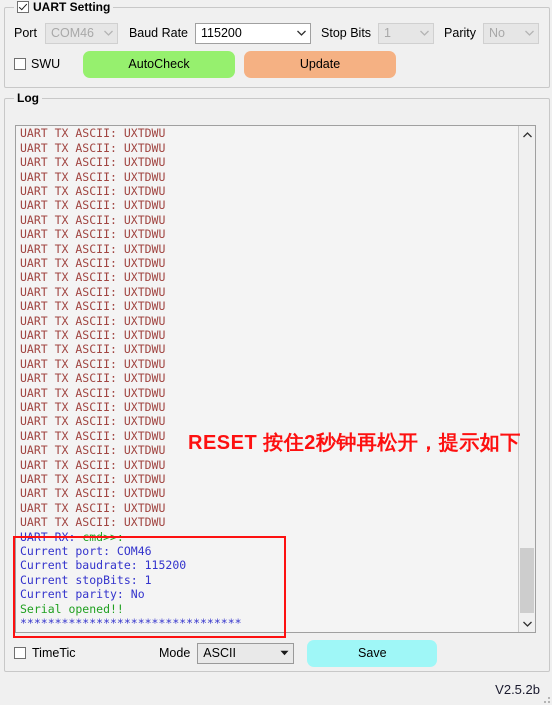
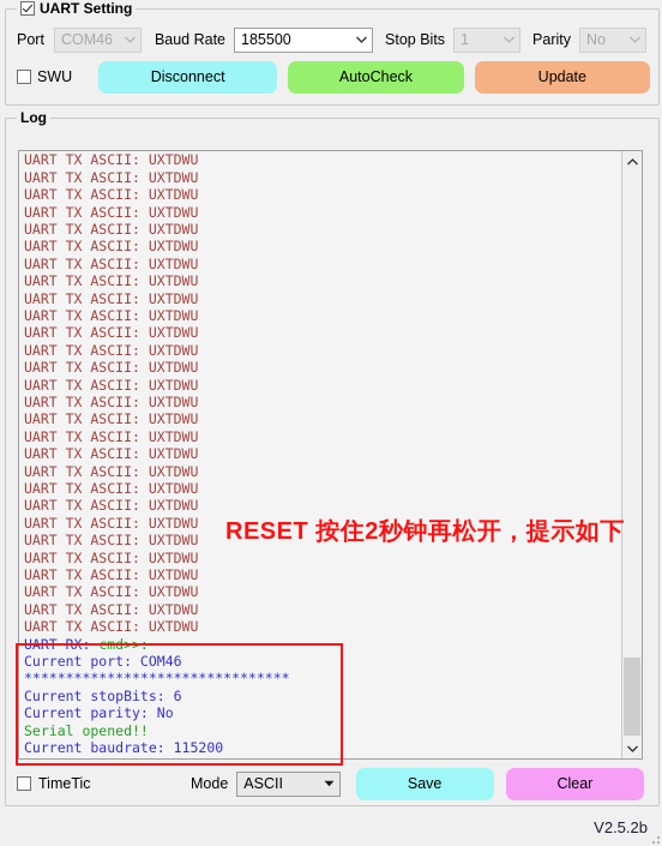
  UART Setting
  Port
  COM46
  Baud Rate
- 115200
+ 185500
  Stop Bits
  1
  Parity
  No
  SWU
+ Disconnect
  AutoCheck
  Update
  Log
  UART TX ASCII: UXTDWU
  UART TX ASCII: UXTDWU
  UART TX ASCII: UXTDWU
  UART TX ASCII: UXTDWU
  UART TX ASCII: UXTDWU
  UART TX ASCII: UXTDWU
  UART TX ASCII: UXTDWU
  UART TX ASCII: UXTDWU
  UART TX ASCII: UXTDWU
  UART TX ASCII: UXTDWU
  UART TX ASCII: UXTDWU
  UART TX ASCII: UXTDWU
  UART TX ASCII: UXTDWU
  UART TX ASCII: UXTDWU
  UART TX ASCII: UXTDWU
  UART TX ASCII: UXTDWU
  UART TX ASCII: UXTDWU
  UART TX ASCII: UXTDWU
  UART TX ASCII: UXTDWU
  UART TX ASCII: UXTDWU
  UART TX ASCII: UXTDWU
  UART TX ASCII: UXTDWU
  UART TX ASCII: UXTDWU
  UART TX ASCII: UXTDWU
  UART TX ASCII: UXTDWU
  UART TX ASCII: UXTDWU
  UART TX ASCII: UXTDWU
  UART TX ASCII: UXTDWU
  UART RX: cmd>>:
  Current port: COM46
- Current baudrate: 115200
+ ********************************
- Current stopBits: 1
+ Current stopBits: 6
  Current parity: No
  Serial opened!!
- ********************************
+ Current baudrate: 115200
  RESET 按住2秒钟再松开，提示如下
  TimeTic
  Mode
  ASCII
  Save
+ Clear
  V2.5.2b
